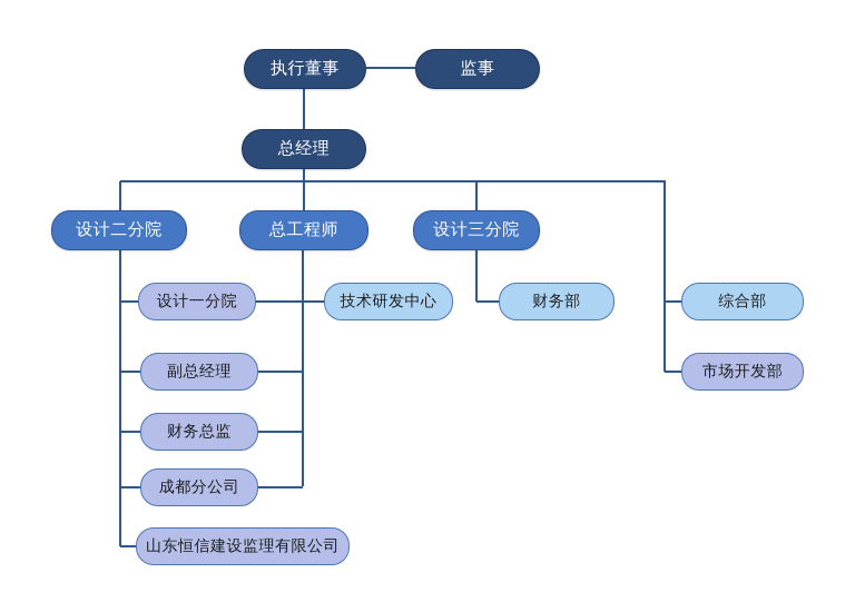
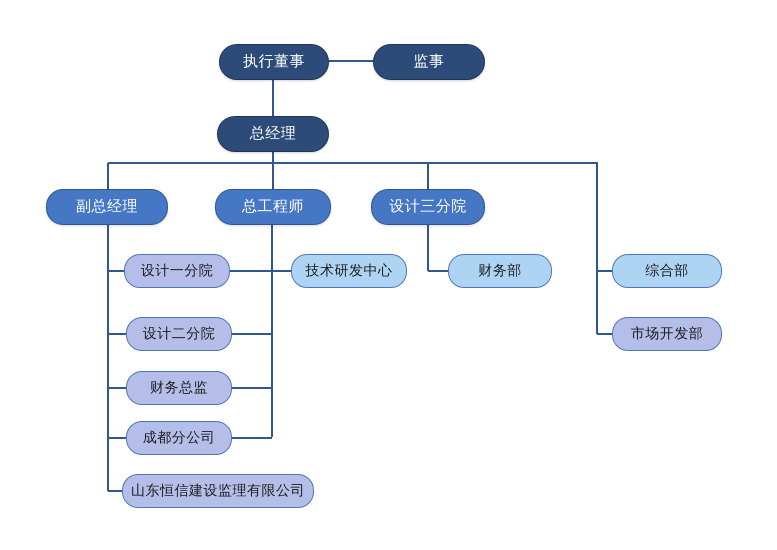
  执行董事
  监事
  总经理
- 设计二分院
+ 副总经理
  总工程师
  设计三分院
  设计一分院
  技术研发中心
  财务部
  综合部
- 副总经理
+ 设计二分院
  市场开发部
  财务总监
  成都分公司
  山东恒信建设监理有限公司
